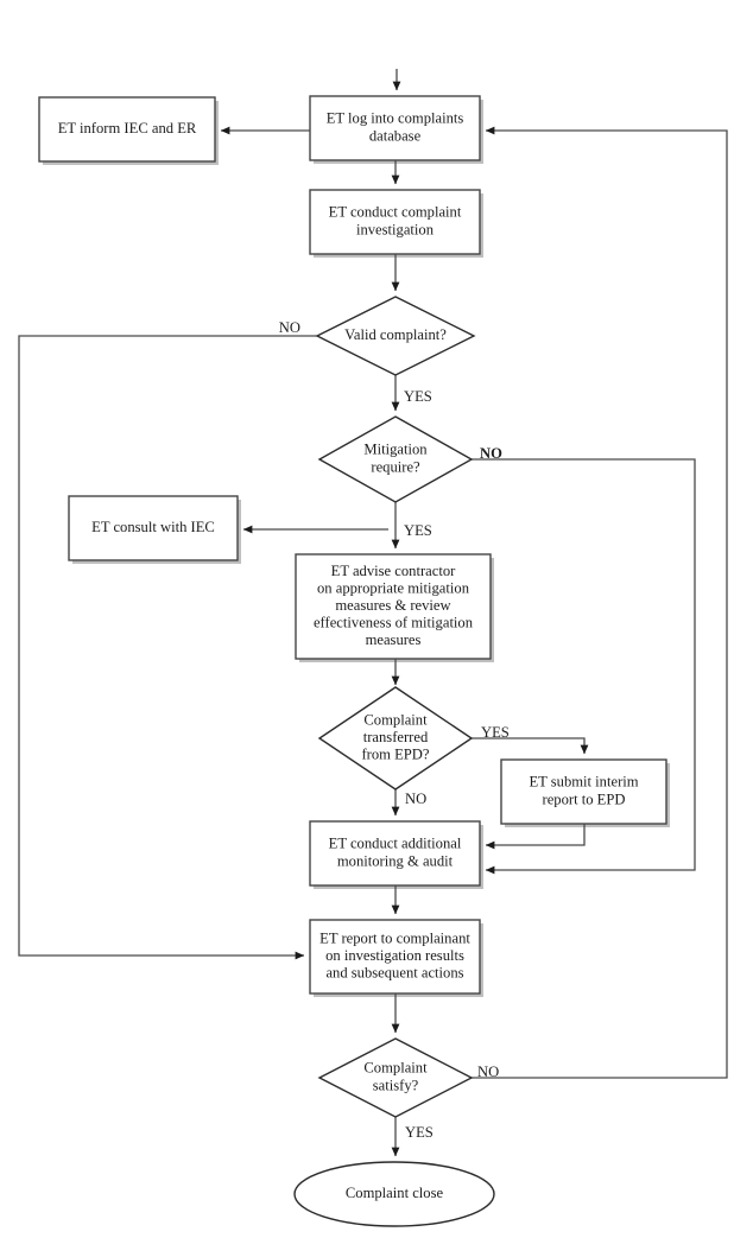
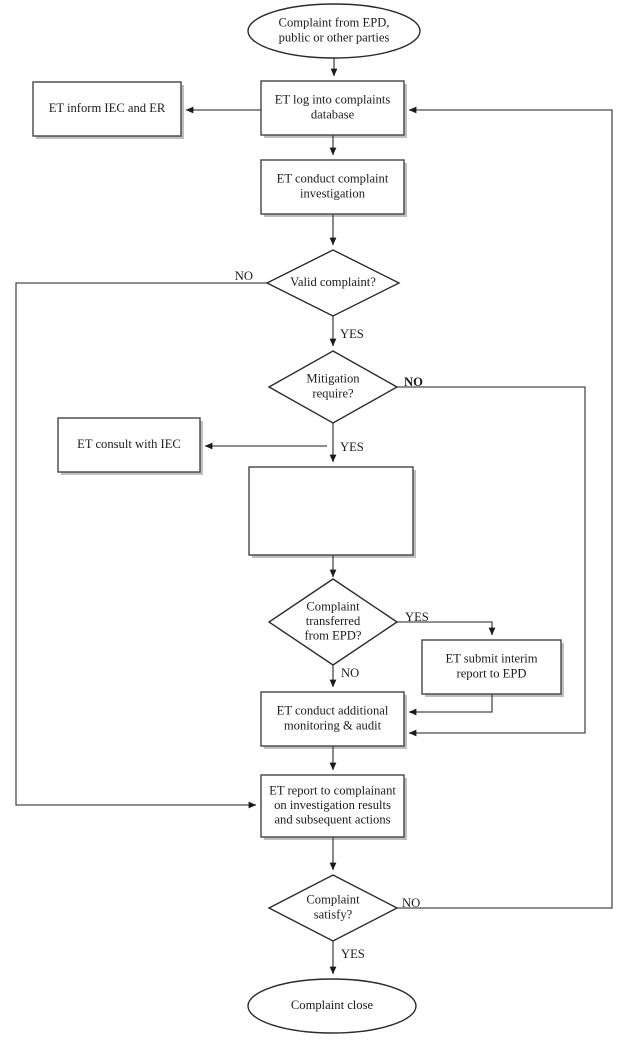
+ Complaint from EPD, public or other parties
  ET log into complaints database
  ET inform IEC and ER
  ET conduct complaint investigation
  Valid complaint?
  Mitigation require?
  ET consult with IEC
- ET advise contractor on appropriate mitigation measures & review effectiveness of mitigation measures
  Complaint transferred from EPD?
  ET submit interim report to EPD
  ET conduct additional monitoring & audit
  ET report to complainant on investigation results and subsequent actions
  Complaint satisfy?
  Complaint close
  NO
  YES
  NO
  YES
  YES
  NO
  NO
  YES
